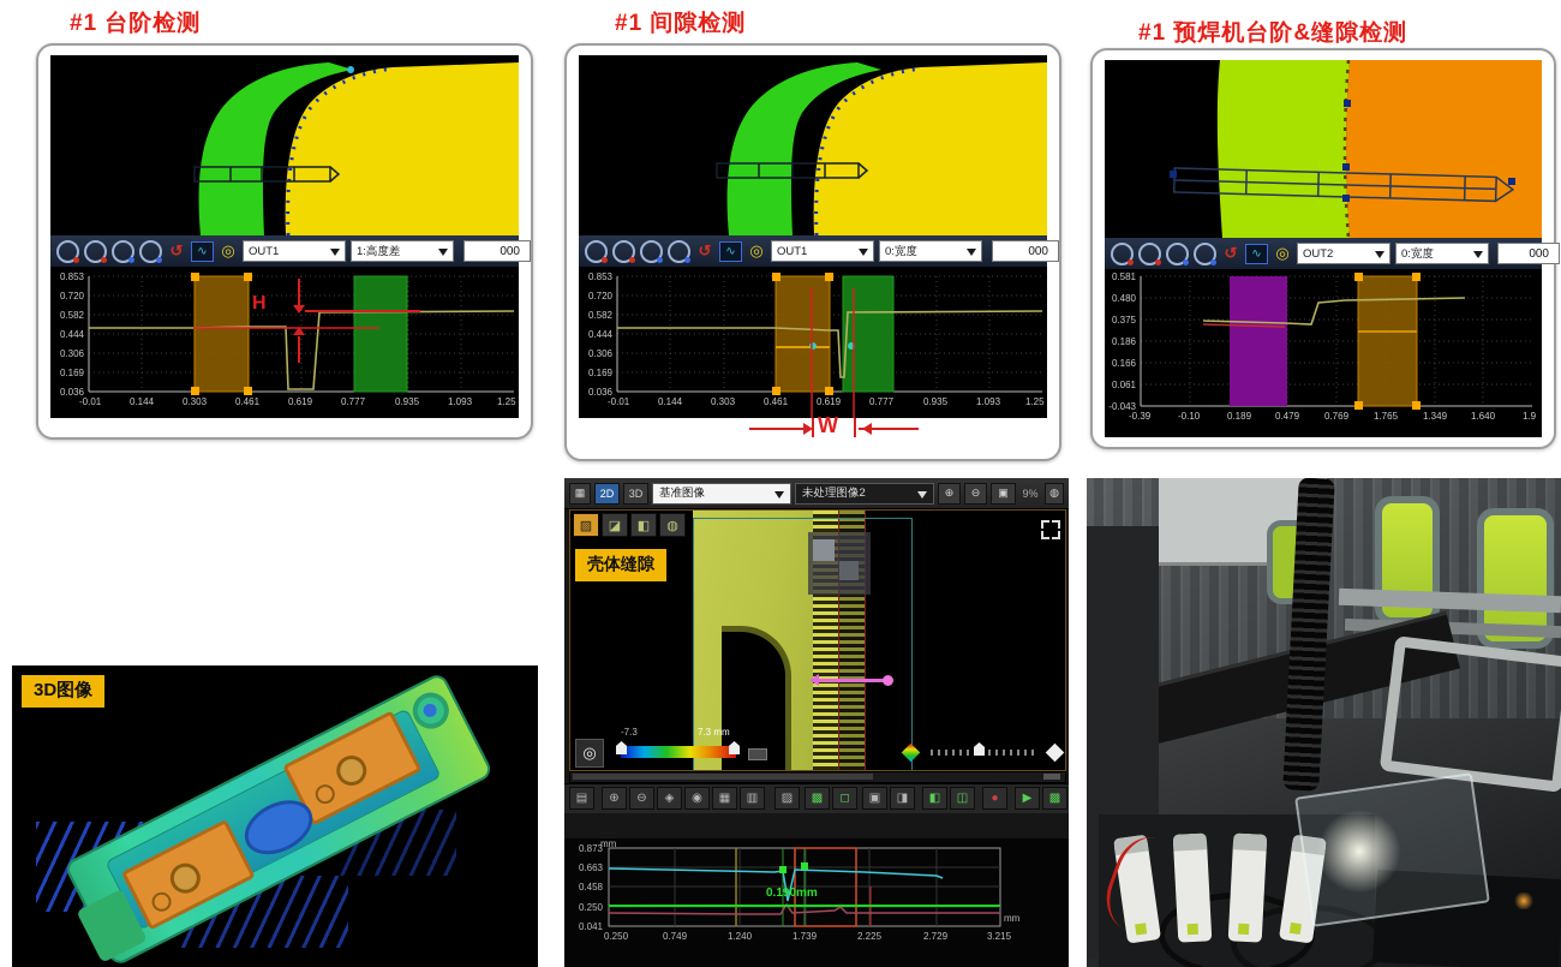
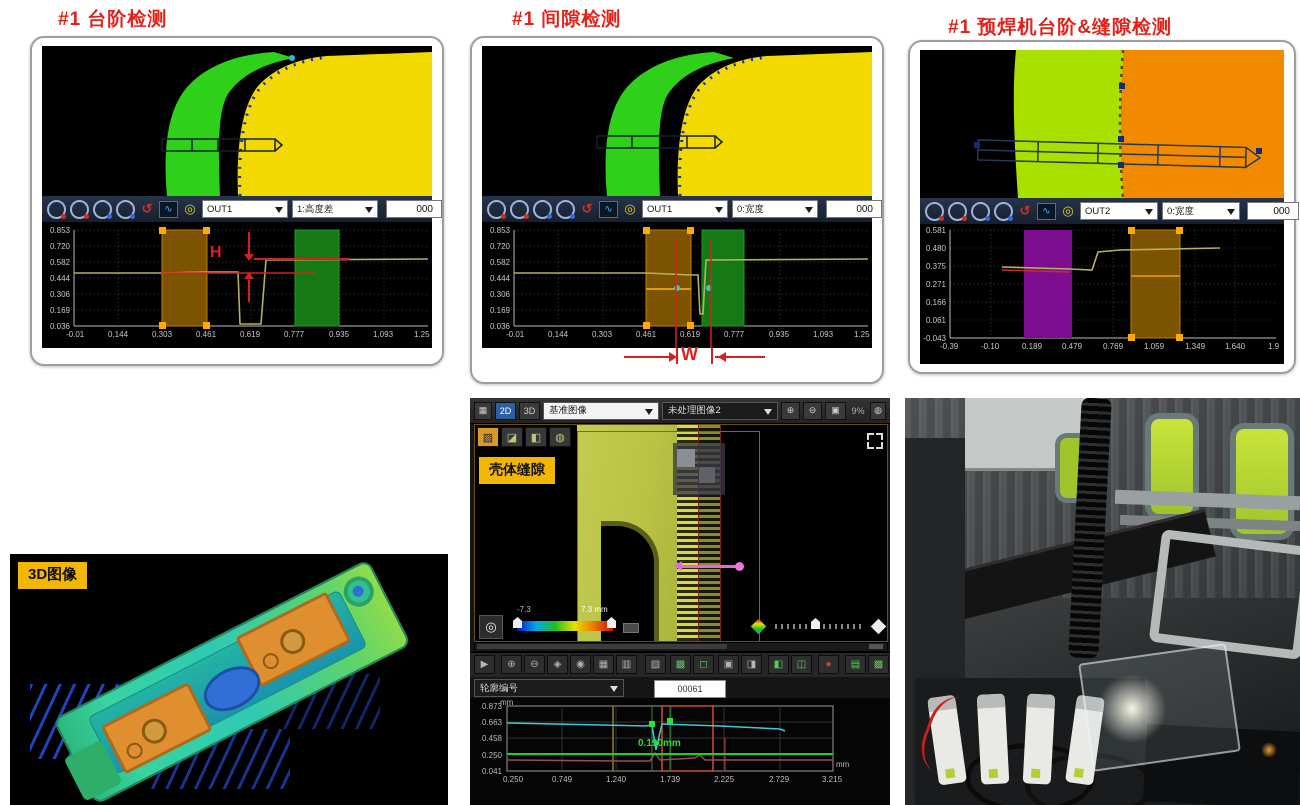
  #1 台阶检测
  ↺
  ∿
  ◎
  OUT1
  1:高度差
  000
  H
  0.853
  0.720
  0.582
  0.444
  0.306
  0.169
  0.036
  -0.01
  0.144
  0.303
  0.461
  0.619
  0.777
  0.935
  1.093
  1.25
  #1 间隙检测
  ↺
  ∿
  ◎
  OUT1
  0:宽度
  000
  0.853
  0.720
  0.582
  0.444
  0.306
  0.169
  0.036
  -0.01
  0.144
  0.303
  0.461
  0.619
  0.777
  0.935
  1.093
  1.25
  W
  #1 预焊机台阶&缝隙检测
  ↺
  ∿
  ◎
  OUT2
  0:宽度
  000
  0.581
  0.480
  0.375
- 0.186
+ 0.271
  0.166
  0.061
  -0.043
  -0.39
  -0.10
  0.189
  0.479
  0.769
- 1.765
+ 1.059
  1.349
  1.640
  1.9
  3D图像
  ▦
  2D
  3D
  基准图像
  未处理图像2
  ⊕
  ⊖
  ▣
  9%
  ◍
  ▨
  ◪
  ◧
  ◍
  壳体缝隙
  ◎
  -7.3
  7.3 mm
- ▤
+ ▶
  ⊕
  ⊖
  ◈
  ◉
  ▦
  ▥
  ▨
  ▩
  ◻
  ▣
  ◨
  ◧
  ◫
  ●
- ▶
+ ▤
  ▩
+ 轮廓编号
+ 00061
  mm
  0.190mm
  mm
  0.873
  0.663
  0.458
  0.250
  0.041
  0.250
  0.749
  1.240
  1.739
  2.225
  2.729
  3.215
